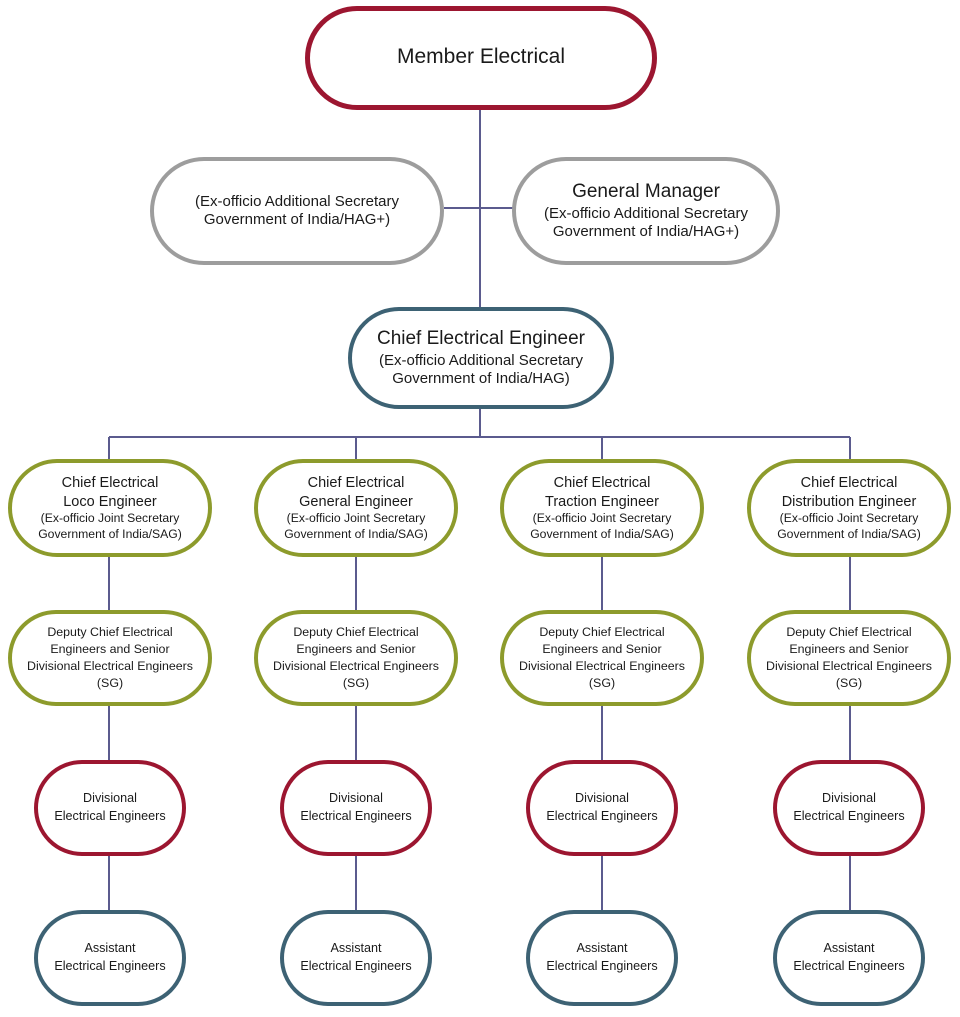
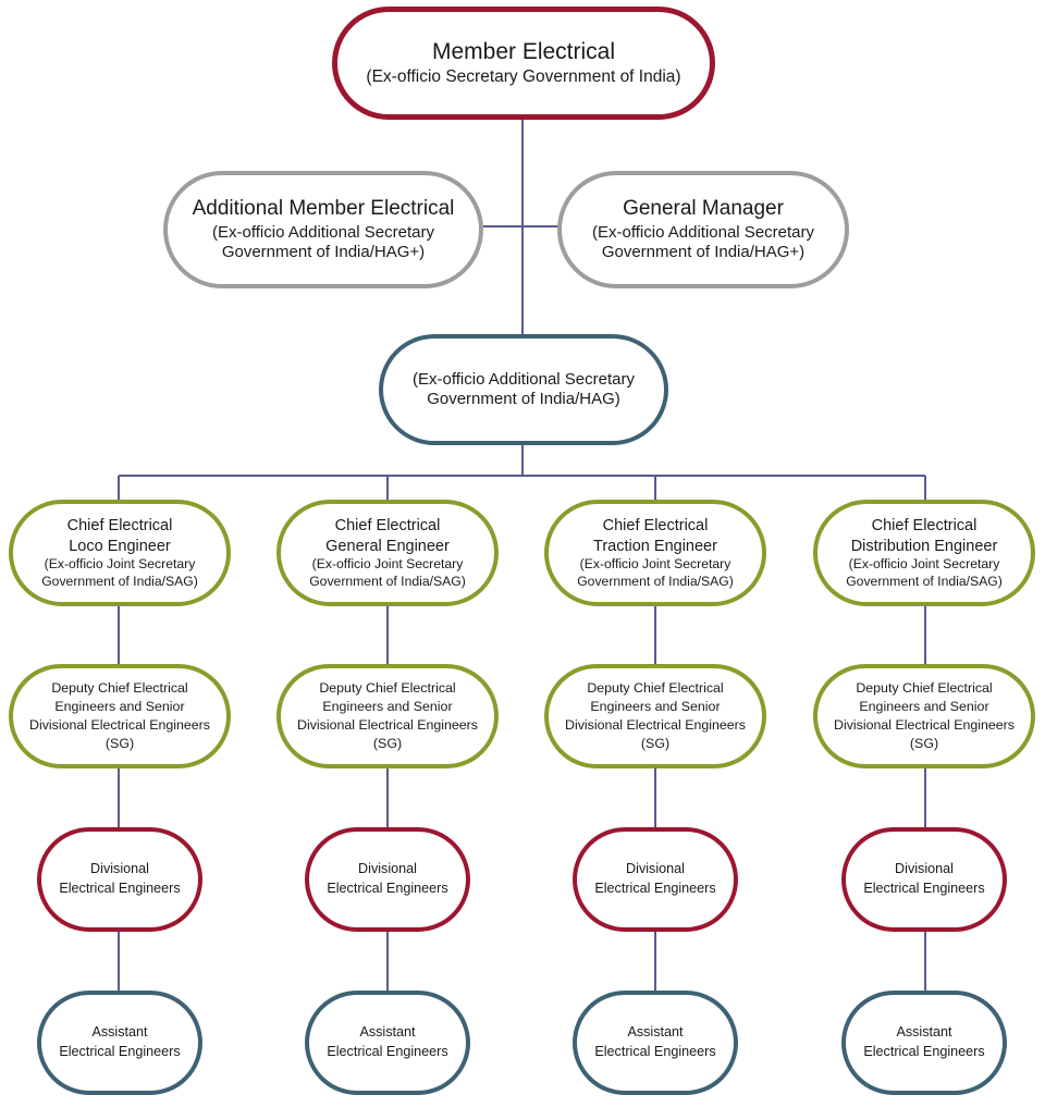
  Member Electrical
+ (Ex-officio Secretary Government of India)
+ Additional Member Electrical
  (Ex-officio Additional Secretary
  Government of India/HAG+)
  General Manager
  (Ex-officio Additional Secretary
  Government of India/HAG+)
- Chief Electrical Engineer
  (Ex-officio Additional Secretary
  Government of India/HAG)
  Chief Electrical
  Loco Engineer
  (Ex-officio Joint Secretary
  Government of India/SAG)
  Chief Electrical
  General Engineer
  (Ex-officio Joint Secretary
  Government of India/SAG)
  Chief Electrical
  Traction Engineer
  (Ex-officio Joint Secretary
  Government of India/SAG)
  Chief Electrical
  Distribution Engineer
  (Ex-officio Joint Secretary
  Government of India/SAG)
  Deputy Chief Electrical
  Engineers and Senior
  Divisional Electrical Engineers
  (SG)
  Deputy Chief Electrical
  Engineers and Senior
  Divisional Electrical Engineers
  (SG)
  Deputy Chief Electrical
  Engineers and Senior
  Divisional Electrical Engineers
  (SG)
  Deputy Chief Electrical
  Engineers and Senior
  Divisional Electrical Engineers
  (SG)
  Divisional
  Electrical Engineers
  Divisional
  Electrical Engineers
  Divisional
  Electrical Engineers
  Divisional
  Electrical Engineers
  Assistant
  Electrical Engineers
  Assistant
  Electrical Engineers
  Assistant
  Electrical Engineers
  Assistant
  Electrical Engineers
